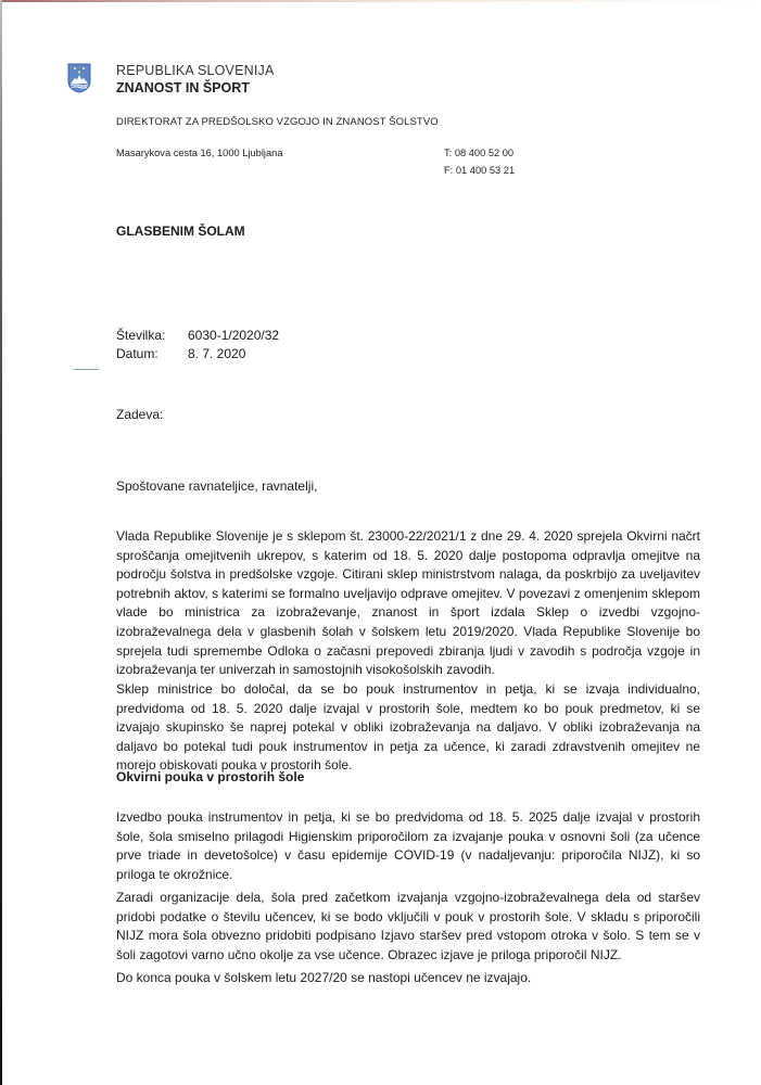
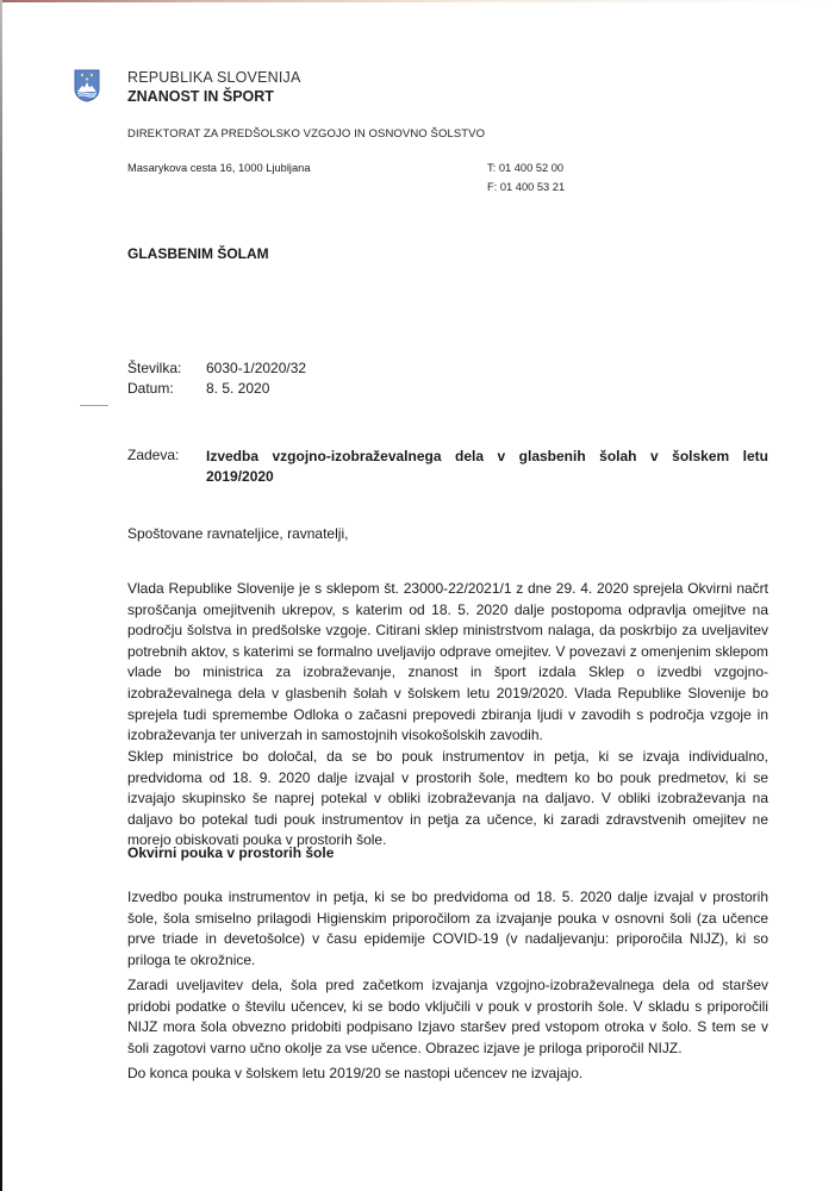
  REPUBLIKA SLOVENIJA
  ZNANOST IN ŠPORT
- DIREKTORAT ZA PREDŠOLSKO VZGOJO IN ZNANOST ŠOLSTVO
+ DIREKTORAT ZA PREDŠOLSKO VZGOJO IN OSNOVNO ŠOLSTVO
  Masarykova cesta 16, 1000 Ljubljana
- T: 08 400 52 00
+ T: 01 400 52 00
  F: 01 400 53 21
  GLASBENIM ŠOLAM
  Številka:
  6030-1/2020/32
  Datum:
- 8. 7. 2020
+ 8. 5. 2020
  Zadeva:
+ Izvedba vzgojno-izobraževalnega dela v glasbenih šolah v šolskem letu 2019/2020
  Spoštovane ravnateljice, ravnatelji,
  Vlada Republike Slovenije je s sklepom št. 23000-22/2021/1 z dne 29. 4. 2020 sprejela Okvirni načrt sproščanja omejitvenih ukrepov, s katerim od 18. 5. 2020 dalje postopoma odpravlja omejitve na področju šolstva in predšolske vzgoje. Citirani sklep ministrstvom nalaga, da poskrbijo za uveljavitev potrebnih aktov, s katerimi se formalno uveljavijo odprave omejitev. V povezavi z omenjenim sklepom vlade bo ministrica za izobraževanje, znanost in šport izdala Sklep o izvedbi vzgojno-izobraževalnega dela v glasbenih šolah v šolskem letu 2019/2020. Vlada Republike Slovenije bo sprejela tudi spremembe Odloka o začasni prepovedi zbiranja ljudi v zavodih s področja vzgoje in izobraževanja ter univerzah in samostojnih visokošolskih zavodih.
- Sklep ministrice bo določal, da se bo pouk instrumentov in petja, ki se izvaja individualno, predvidoma od 18. 5. 2020 dalje izvajal v prostorih šole, medtem ko bo pouk predmetov, ki se izvajajo skupinsko še naprej potekal v obliki izobraževanja na daljavo. V obliki izobraževanja na daljavo bo potekal tudi pouk instrumentov in petja za učence, ki zaradi zdravstvenih omejitev ne morejo obiskovati pouka v prostorih šole.
+ Sklep ministrice bo določal, da se bo pouk instrumentov in petja, ki se izvaja individualno, predvidoma od 18. 9. 2020 dalje izvajal v prostorih šole, medtem ko bo pouk predmetov, ki se izvajajo skupinsko še naprej potekal v obliki izobraževanja na daljavo. V obliki izobraževanja na daljavo bo potekal tudi pouk instrumentov in petja za učence, ki zaradi zdravstvenih omejitev ne morejo obiskovati pouka v prostorih šole.
  Okvirni pouka v prostorih šole
- Izvedbo pouka instrumentov in petja, ki se bo predvidoma od 18. 5. 2025 dalje izvajal v prostorih šole, šola smiselno prilagodi Higienskim priporočilom za izvajanje pouka v osnovni šoli (za učence prve triade in devetošolce) v času epidemije COVID-19 (v nadaljevanju: priporočila NIJZ), ki so priloga te okrožnice.
+ Izvedbo pouka instrumentov in petja, ki se bo predvidoma od 18. 5. 2020 dalje izvajal v prostorih šole, šola smiselno prilagodi Higienskim priporočilom za izvajanje pouka v osnovni šoli (za učence prve triade in devetošolce) v času epidemije COVID-19 (v nadaljevanju: priporočila NIJZ), ki so priloga te okrožnice.
- Zaradi organizacije dela, šola pred začetkom izvajanja vzgojno-izobraževalnega dela od staršev pridobi podatke o številu učencev, ki se bodo vključili v pouk v prostorih šole. V skladu s priporočili NIJZ mora šola obvezno pridobiti podpisano Izjavo staršev pred vstopom otroka v šolo. S tem se v šoli zagotovi varno učno okolje za vse učence. Obrazec izjave je priloga priporočil NIJZ.
+ Zaradi uveljavitev dela, šola pred začetkom izvajanja vzgojno-izobraževalnega dela od staršev pridobi podatke o številu učencev, ki se bodo vključili v pouk v prostorih šole. V skladu s priporočili NIJZ mora šola obvezno pridobiti podpisano Izjavo staršev pred vstopom otroka v šolo. S tem se v šoli zagotovi varno učno okolje za vse učence. Obrazec izjave je priloga priporočil NIJZ.
- Do konca pouka v šolskem letu 2027/20 se nastopi učencev ne izvajajo.
+ Do konca pouka v šolskem letu 2019/20 se nastopi učencev ne izvajajo.
